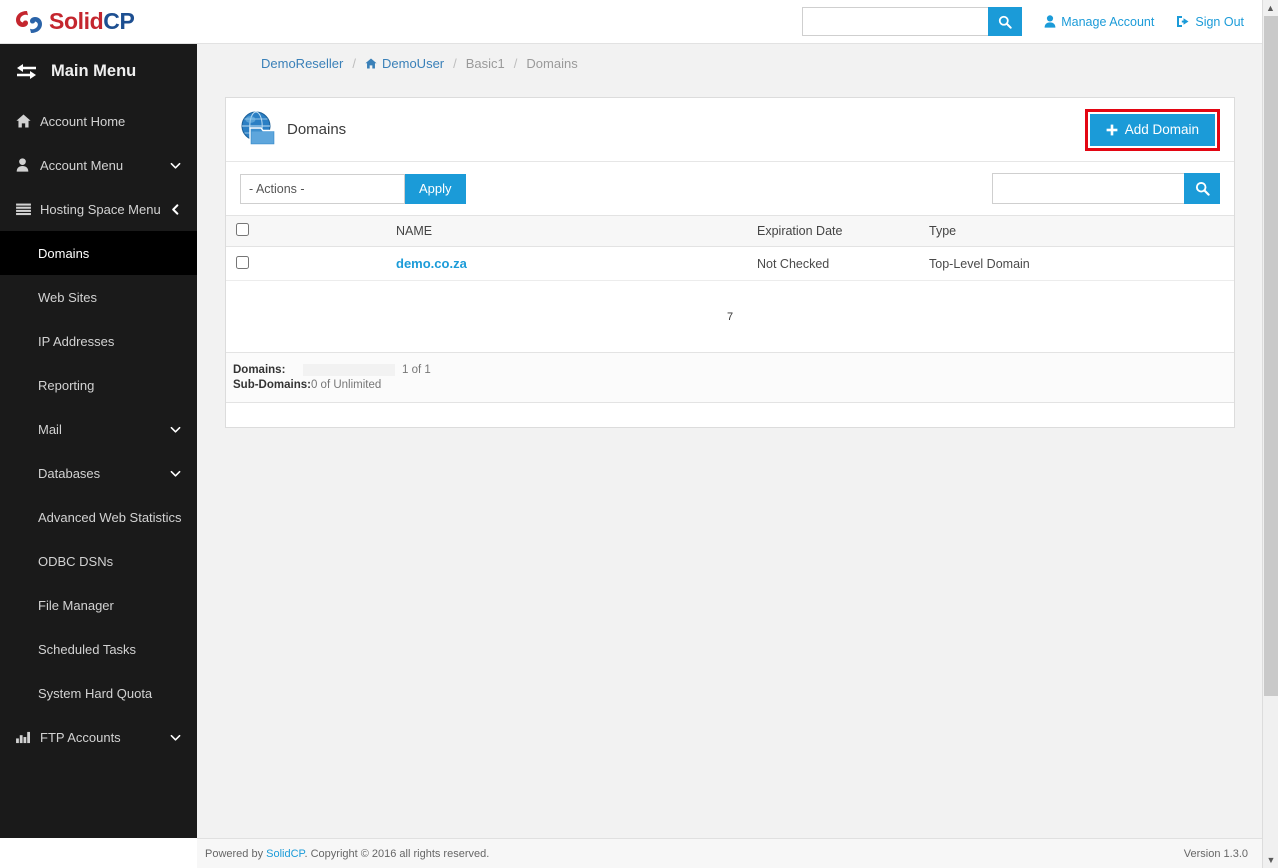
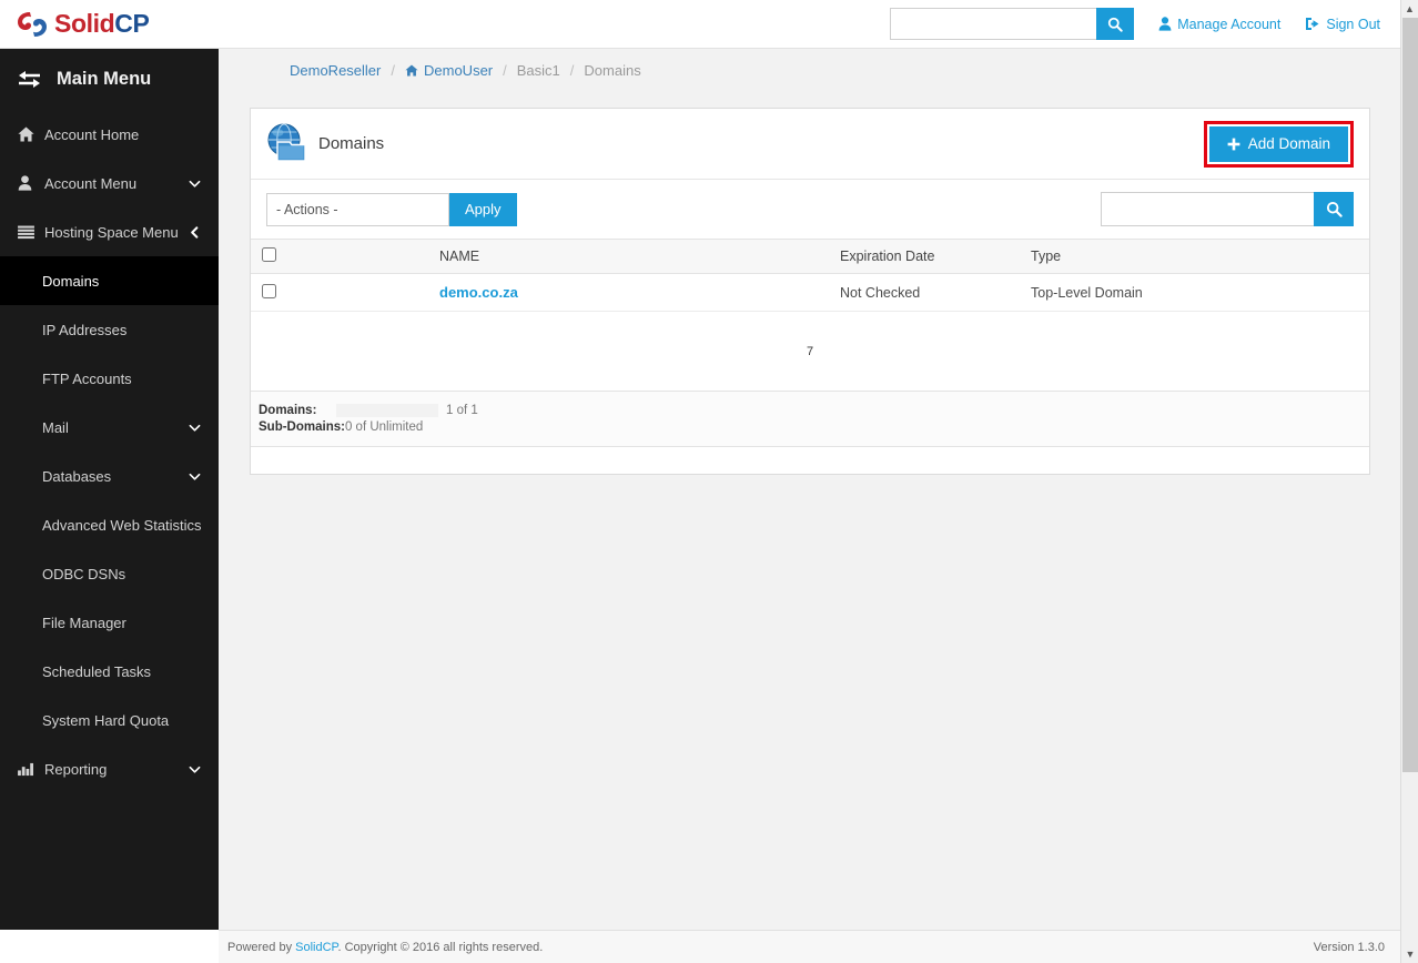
  SolidCP
  Manage Account
  Sign Out
  Main Menu
  Account Home
  Account Menu
  Hosting Space Menu
  Domains
- Web Sites
  IP Addresses
- Reporting
+ FTP Accounts
  Mail
  Databases
  Advanced Web Statistics
  ODBC DSNs
  File Manager
  Scheduled Tasks
  System Hard Quota
- FTP Accounts
+ Reporting
  DemoReseller
  /
  DemoUser
  /
  Basic1
  /
  Domains
  Domains
  Add Domain
  - Actions -
  Apply
  	NAME	Expiration Date	Type
  	demo.co.za	Not Checked	Top-Level Domain
  7
  Domains:
  1 of 1
  Sub-Domains:
  0 of Unlimited
  Powered by SolidCP. Copyright © 2016 all rights reserved.
  Version 1.3.0
  ▲
  ▼
